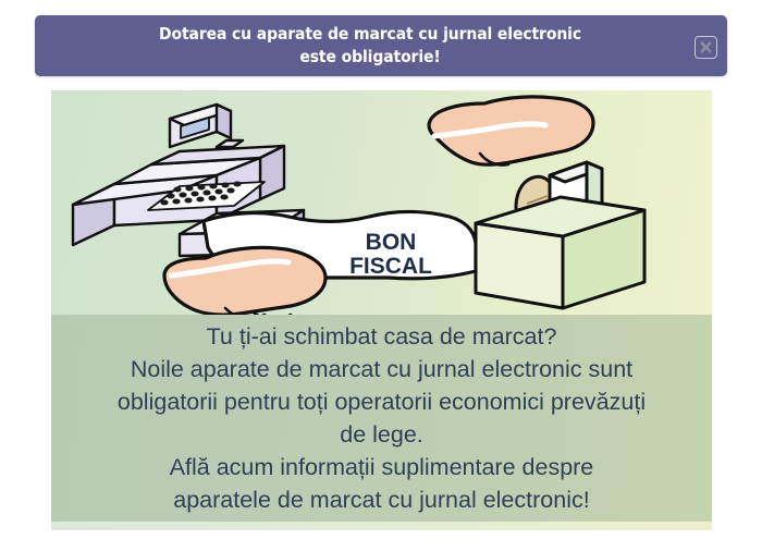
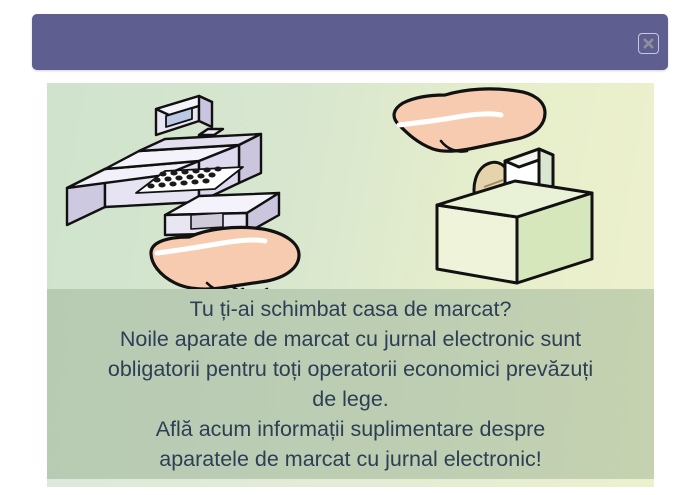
- Dotarea cu aparate de marcat cu jurnal electronic
- este obligatorie!
- BON
- FISCAL
  Tu ți-ai schimbat casa de marcat?
  Noile aparate de marcat cu jurnal electronic sunt
  obligatorii pentru toți operatorii economici prevăzuți
  de lege.
  Află acum informații suplimentare despre
  aparatele de marcat cu jurnal electronic!
